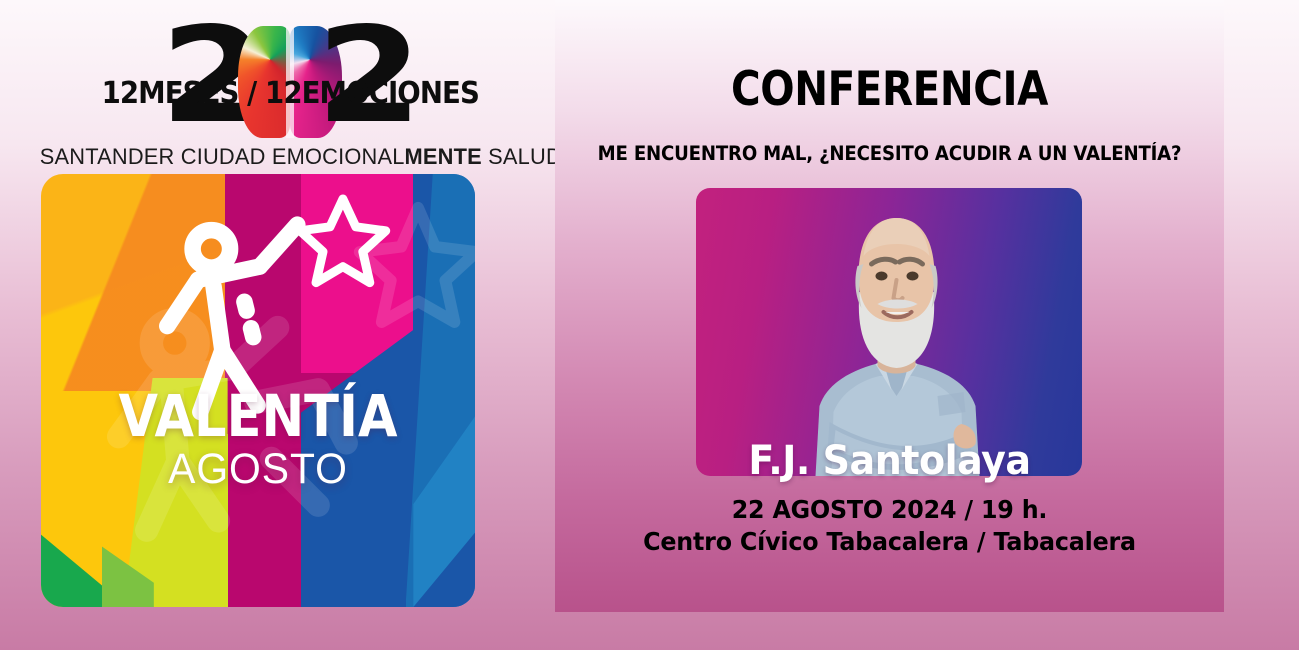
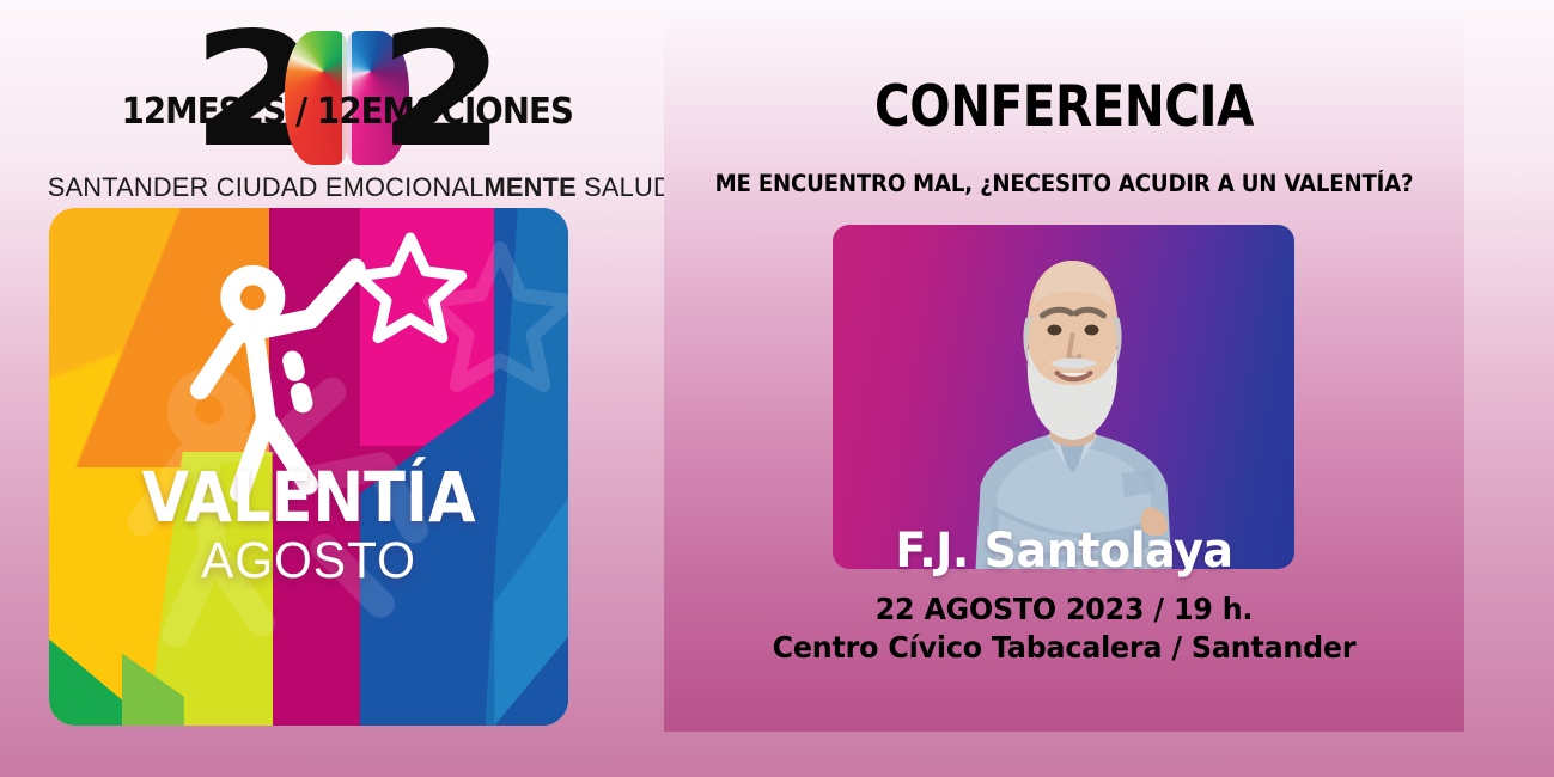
  2
  2
  12MESES / 12EMOCIONES
  SANTANDER CIUDAD EMOCIONALMENTE SALUD
  VALENTÍA
  AGOSTO
  CONFERENCIA
  ME ENCUENTRO MAL, ¿NECESITO ACUDIR A UN VALENTÍA?
  F.J. Santolaya
- 22 AGOSTO 2024 / 19 h.
+ 22 AGOSTO 2023 / 19 h.
- Centro Cívico Tabacalera / Tabacalera
+ Centro Cívico Tabacalera / Santander
